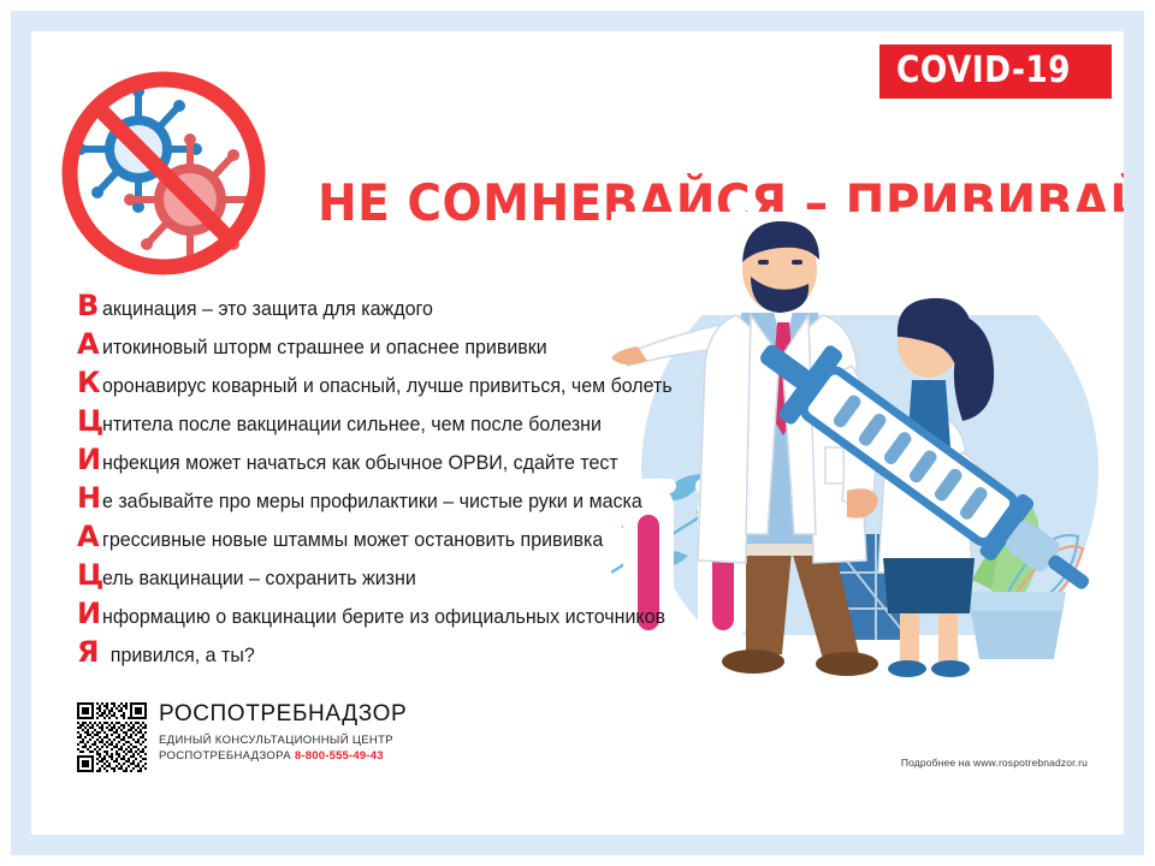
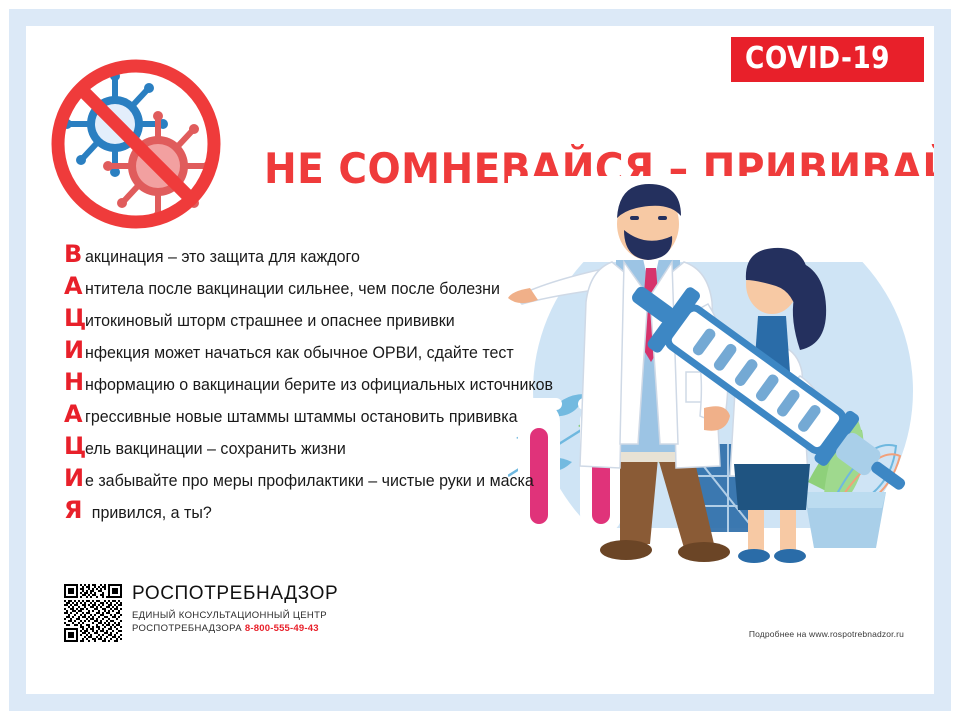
  COVID-19
  НЕ СОМНЕВАЙСЯ – ПРИВИВА
  В
  акцинация – это защита для каждого
  А
- итокиновый шторм страшнее и опаснее прививки
+ нтитела после вакцинации сильнее, чем после болезни
- К
- оронавирус коварный и опасный, лучше привиться, чем болеть
  Ц
- нтитела после вакцинации сильнее, чем после болезни
+ итокиновый шторм страшнее и опаснее прививки
  И
  нфекция может начаться как обычное ОРВИ, сдайте тест
  Н
- е забывайте про меры профилактики – чистые руки и маска
+ нформацию о вакцинации берите из официальных источников
  А
- грессивные новые штаммы может остановить прививка
+ грессивные новые штаммы штаммы остановить прививка
  Ц
  ель вакцинации – сохранить жизни
  И
- нформацию о вакцинации берите из официальных источников
+ е забывайте про меры профилактики – чистые руки и маска
  Я
  привился, а ты?
  РОСПОТРЕБНАДЗОР
  ЕДИНЫЙ КОНСУЛЬТАЦИОННЫЙ ЦЕНТР
  РОСПОТРЕБНАДЗОРА 8-800-555-49-43
  Подробнее на www.rospotrebnadzor.ru
